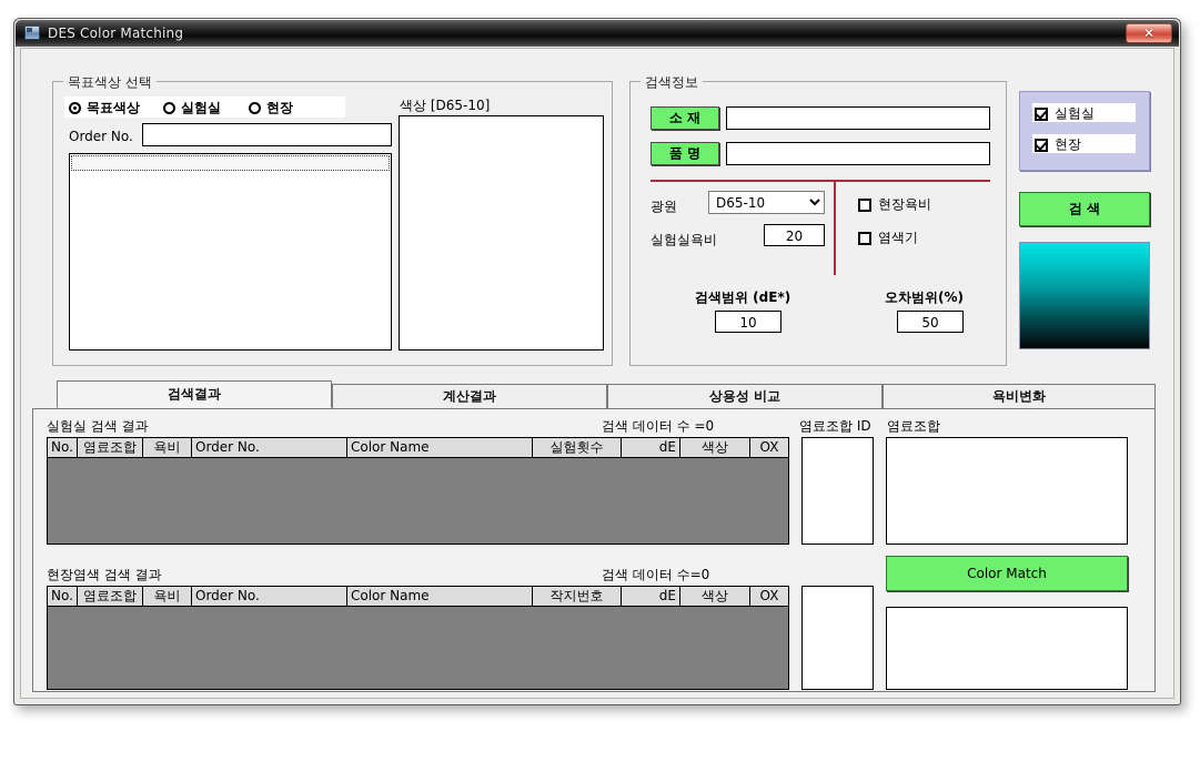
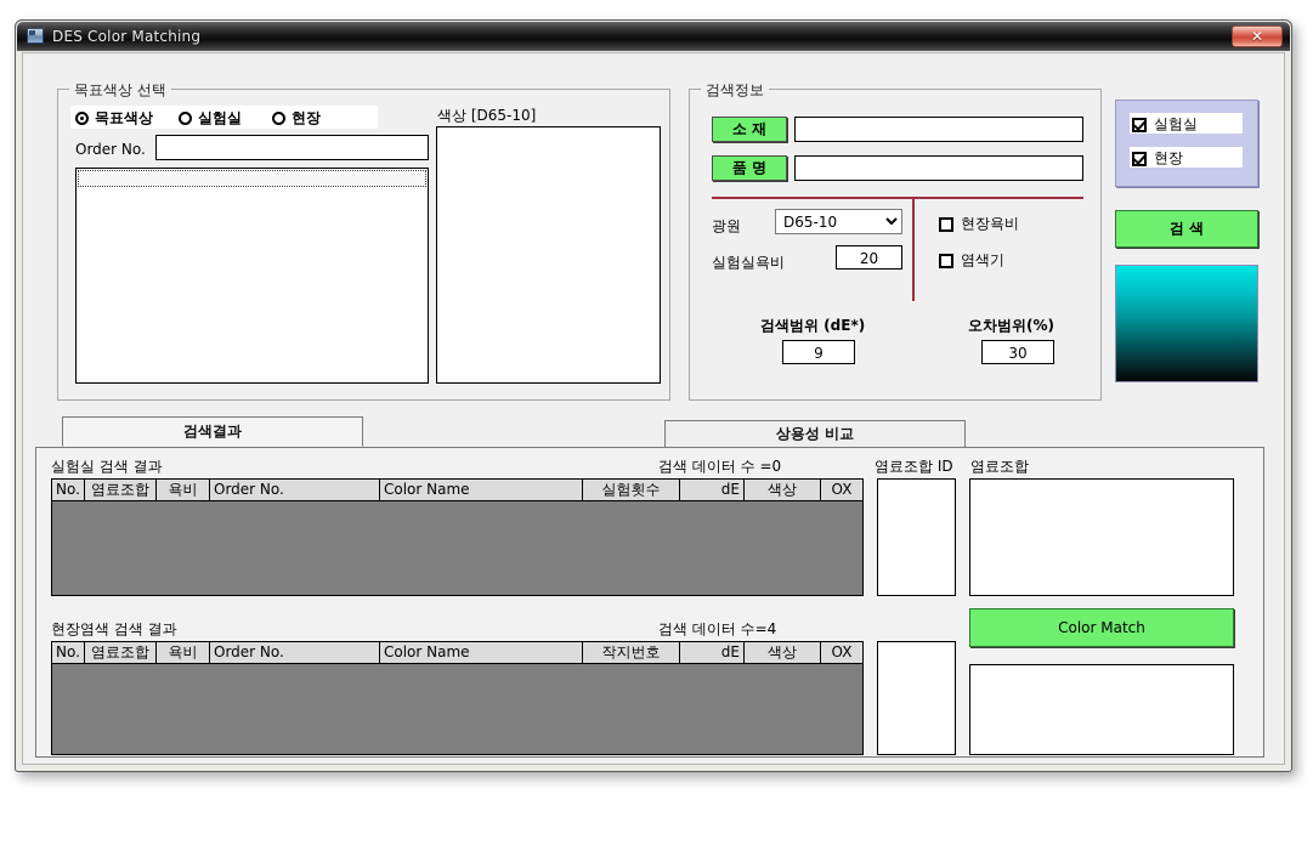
  DES Color Matching
  ✕
  목표색상 선택
  목표색상
  실험실
  현장
  Order No.
  색상 [D65-10]
  검색정보
  소 재
  품 명
  광원
  D65-10
  실험실욕비
  20
  현장욕비
  염색기
  검색범위 (dE*)
- 10
+ 9
  오차범위(%)
- 50
+ 30
  실험실
  현장
  검 색
  검색결과
- 계산결과
  상용성 비교
- 욕비변화
  실험실 검색 결과
  검색 데이터 수 =0
  No.
  염료조합
  욕비
  Order No.
  Color Name
  실험횟수
  dE
  색상
  OX
  현장염색 검색 결과
- 검색 데이터 수=0
+ 검색 데이터 수=4
  No.
  염료조합
  욕비
  Order No.
  Color Name
  작지번호
  dE
  색상
  OX
  염료조합 ID
  염료조합
  Color Match
